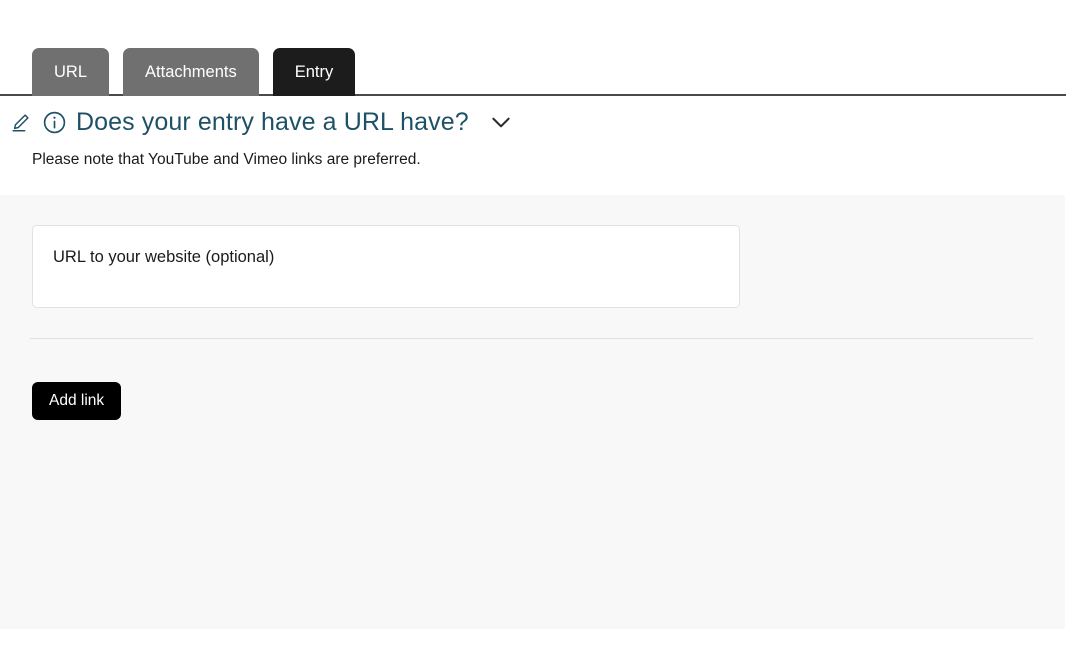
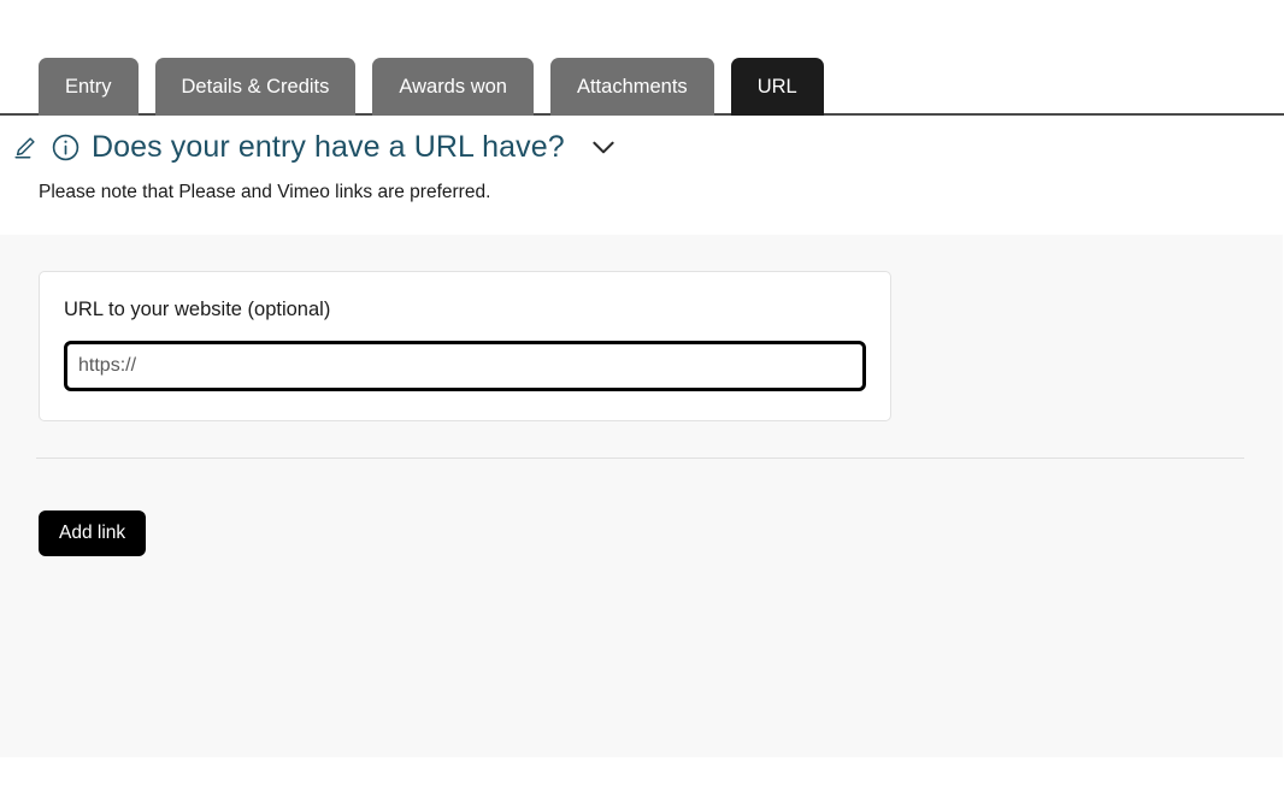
- URL
+ Entry
+ Details & Credits
+ Awards won
  Attachments
- Entry
+ URL
  Does your entry have a URL have?
- Please note that YouTube and Vimeo links are preferred.
+ Please note that Please and Vimeo links are preferred.
  URL to your website (optional)
+ https://
  Add link
